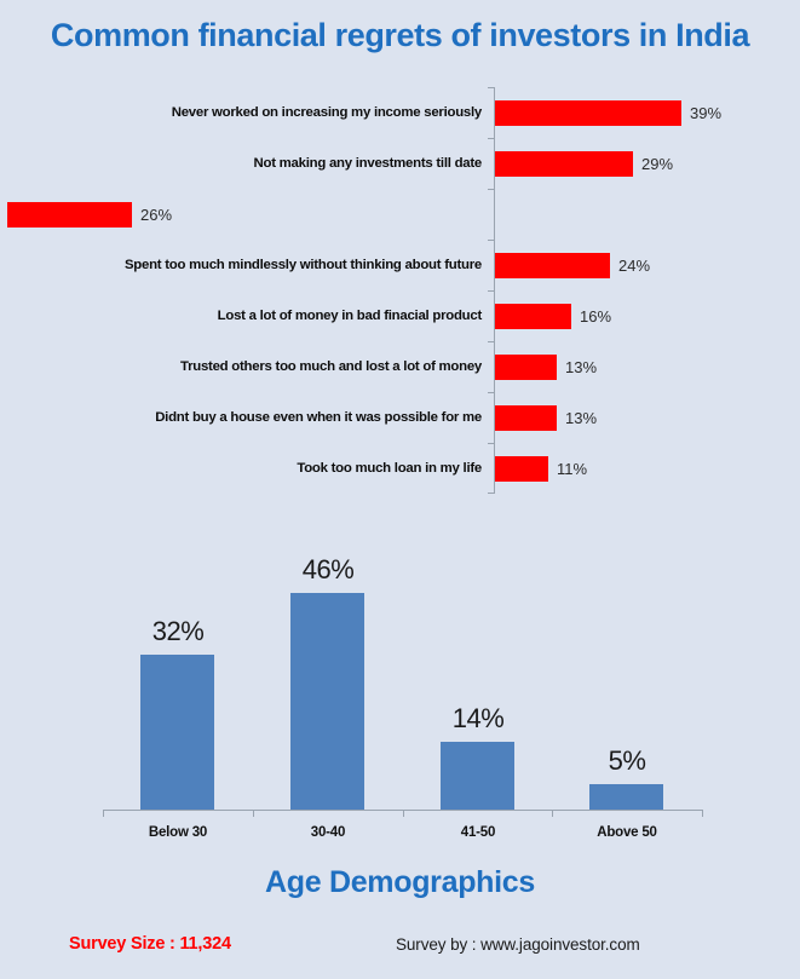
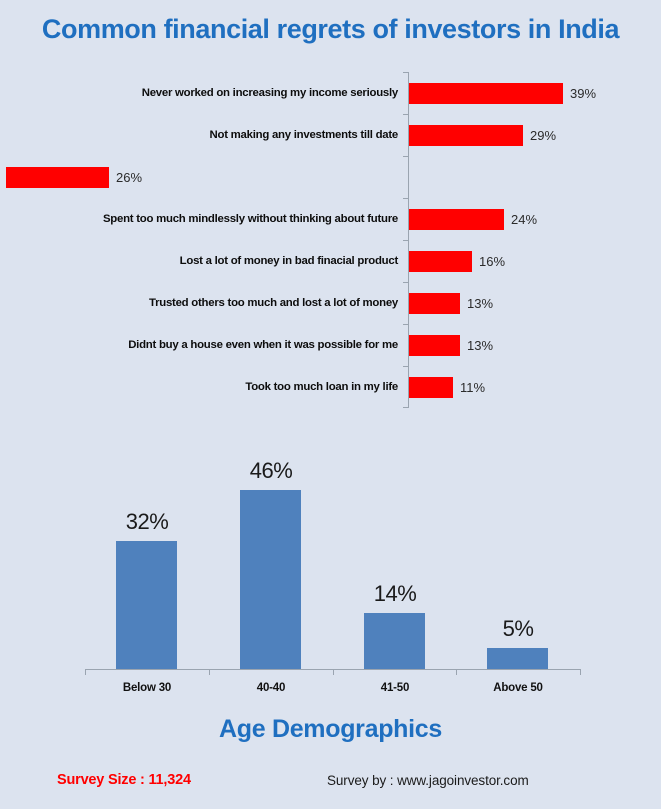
  Common financial regrets of investors in India
  Never worked on increasing my income seriously
  39%
  Not making any investments till date
  29%
  26%
  Spent too much mindlessly without thinking about future
  24%
  Lost a lot of money in bad finacial product
  16%
  Trusted others too much and lost a lot of money
  13%
  Didnt buy a house even when it was possible for me
  13%
  Took too much loan in my life
  11%
  32%
  Below 30
  46%
- 30-40
+ 40-40
  14%
  41-50
  5%
  Above 50
  Age Demographics
  Survey Size : 11,324
  Survey by : www.jagoinvestor.com
